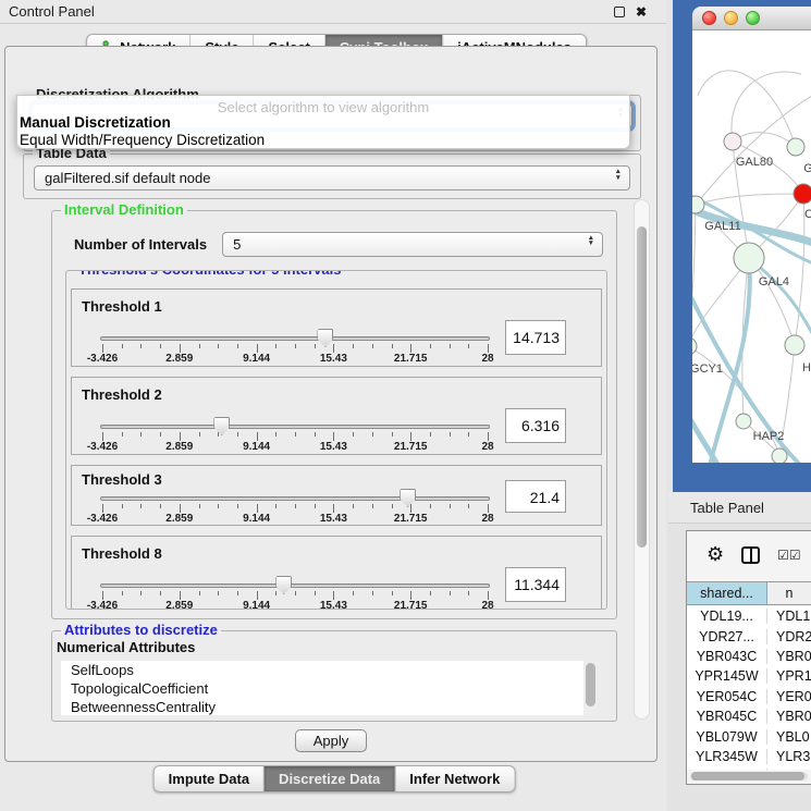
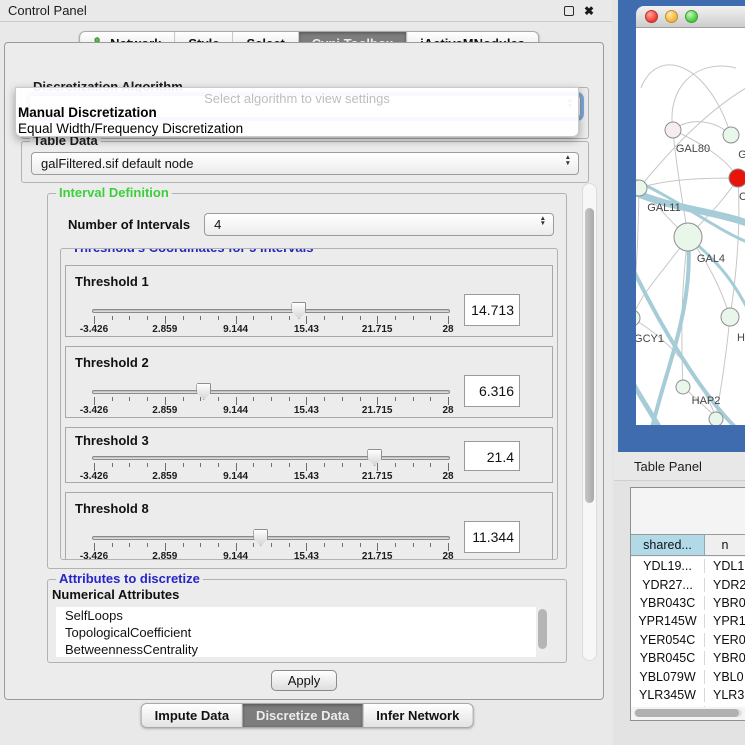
  Control Panel
  ✖
- Select algorithm to view algorithm
+ Select algorithm to view settings
  Manual Discretization
  Equal Width/Frequency Discretization
  Table Data
  galFiltered.sif default node
  Interval Definition
  Number of Intervals
- 5
+ 4
  Threshold 1
  -3.426
  2.859
  9.144
  15.43
  21.715
  28
  14.713
  Threshold 2
  -3.426
  2.859
  9.144
  15.43
  21.715
  28
  6.316
  Threshold 3
  -3.426
  2.859
  9.144
  15.43
  21.715
  28
  21.4
  Threshold 8
  -3.426
  2.859
  9.144
  15.43
  21.715
  28
  11.344
  Attributes to discretize
  Numerical Attributes
  SelfLoops
  TopologicalCoefficient
  BetweennessCentrality
  Apply
  Impute Data
  Discretize Data
  Infer Network
  GAL80
  C
  GAL11
  GAL4
  GCY1
  H
  HAP2
  Table Panel
- ⚙
- ☑☑
  shared...
  n
  YDL19...
  YDL1
  YDR27...
  YDR2
  YBR043C
  YBR0
  YPR145W
  YPR1
  YER054C
  YER0
  YBR045C
  YBR0
  YBL079W
  YBL0
  YLR345W
  YLR3
